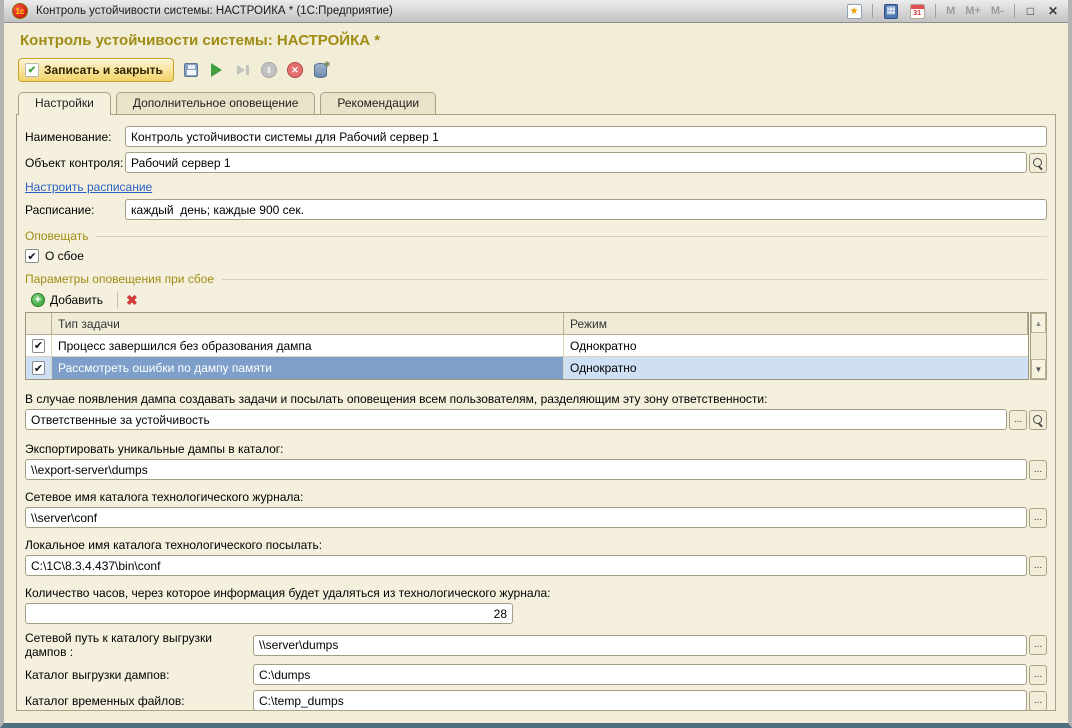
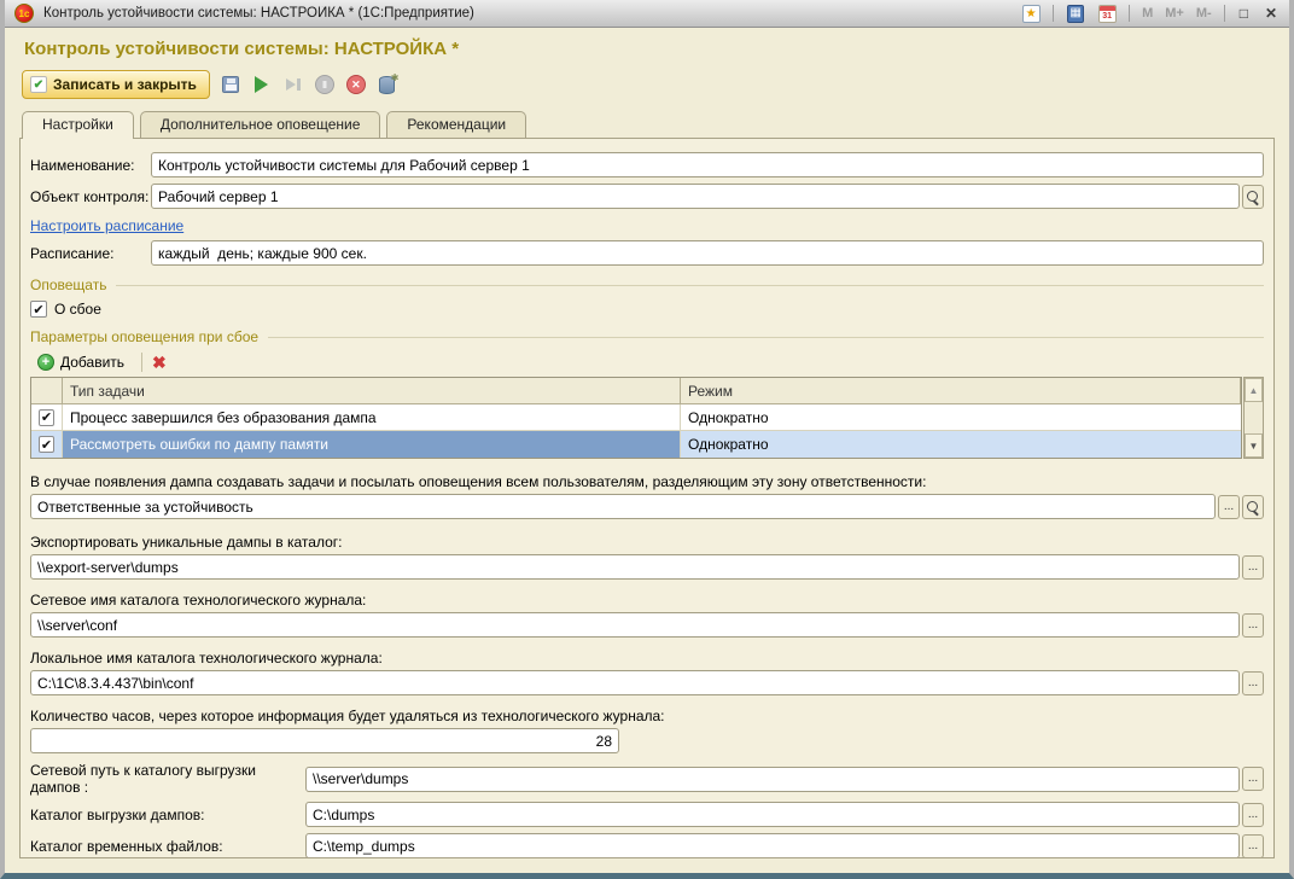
  1с
  Контроль устойчивости системы: НАСТРОЙКА * (1С:Предприятие)
  ★
  ▦
  M
  M+
  M-
  □
  ✕
  Контроль устойчивости системы: НАСТРОЙКА *
  ✔
  Записать и закрыть
  ‖
  ✕
  Настройки
  Дополнительное оповещение
  Рекомендации
  Наименование:
  Контроль устойчивости системы для Рабочий сервер 1
  Объект контроля:
  Рабочий сервер 1
  Настроить расписание
  Расписание:
  каждый день; каждые 900 сек.
  Оповещать
  О сбое
  Параметры оповещения при сбое
  +
  Добавить
  ✖
  Тип задачи
  Режим
  Процесс завершился без образования дампа
  Однократно
  Рассмотреть ошибки по дампу памяти
  Однократно
  ▲
  ▼
  В случае появления дампа создавать задачи и посылать оповещения всем пользователям, разделяющим эту зону ответственности:
  Ответственные за устойчивость
  ...
  Экспортировать уникальные дампы в каталог:
  \\export-server\dumps
  ...
  Сетевое имя каталога технологического журнала:
  \\server\conf
  ...
- Локальное имя каталога технологического посылать:
+ Локальное имя каталога технологического журнала:
  C:\1C\8.3.4.437\bin\conf
  ...
  Количество часов, через которое информация будет удаляться из технологического журнала:
  28
  Сетевой путь к каталогу выгрузки дампов :
  \\server\dumps
  ...
  Каталог выгрузки дампов:
  C:\dumps
  ...
  Каталог временных файлов:
  C:\temp_dumps
  ...
